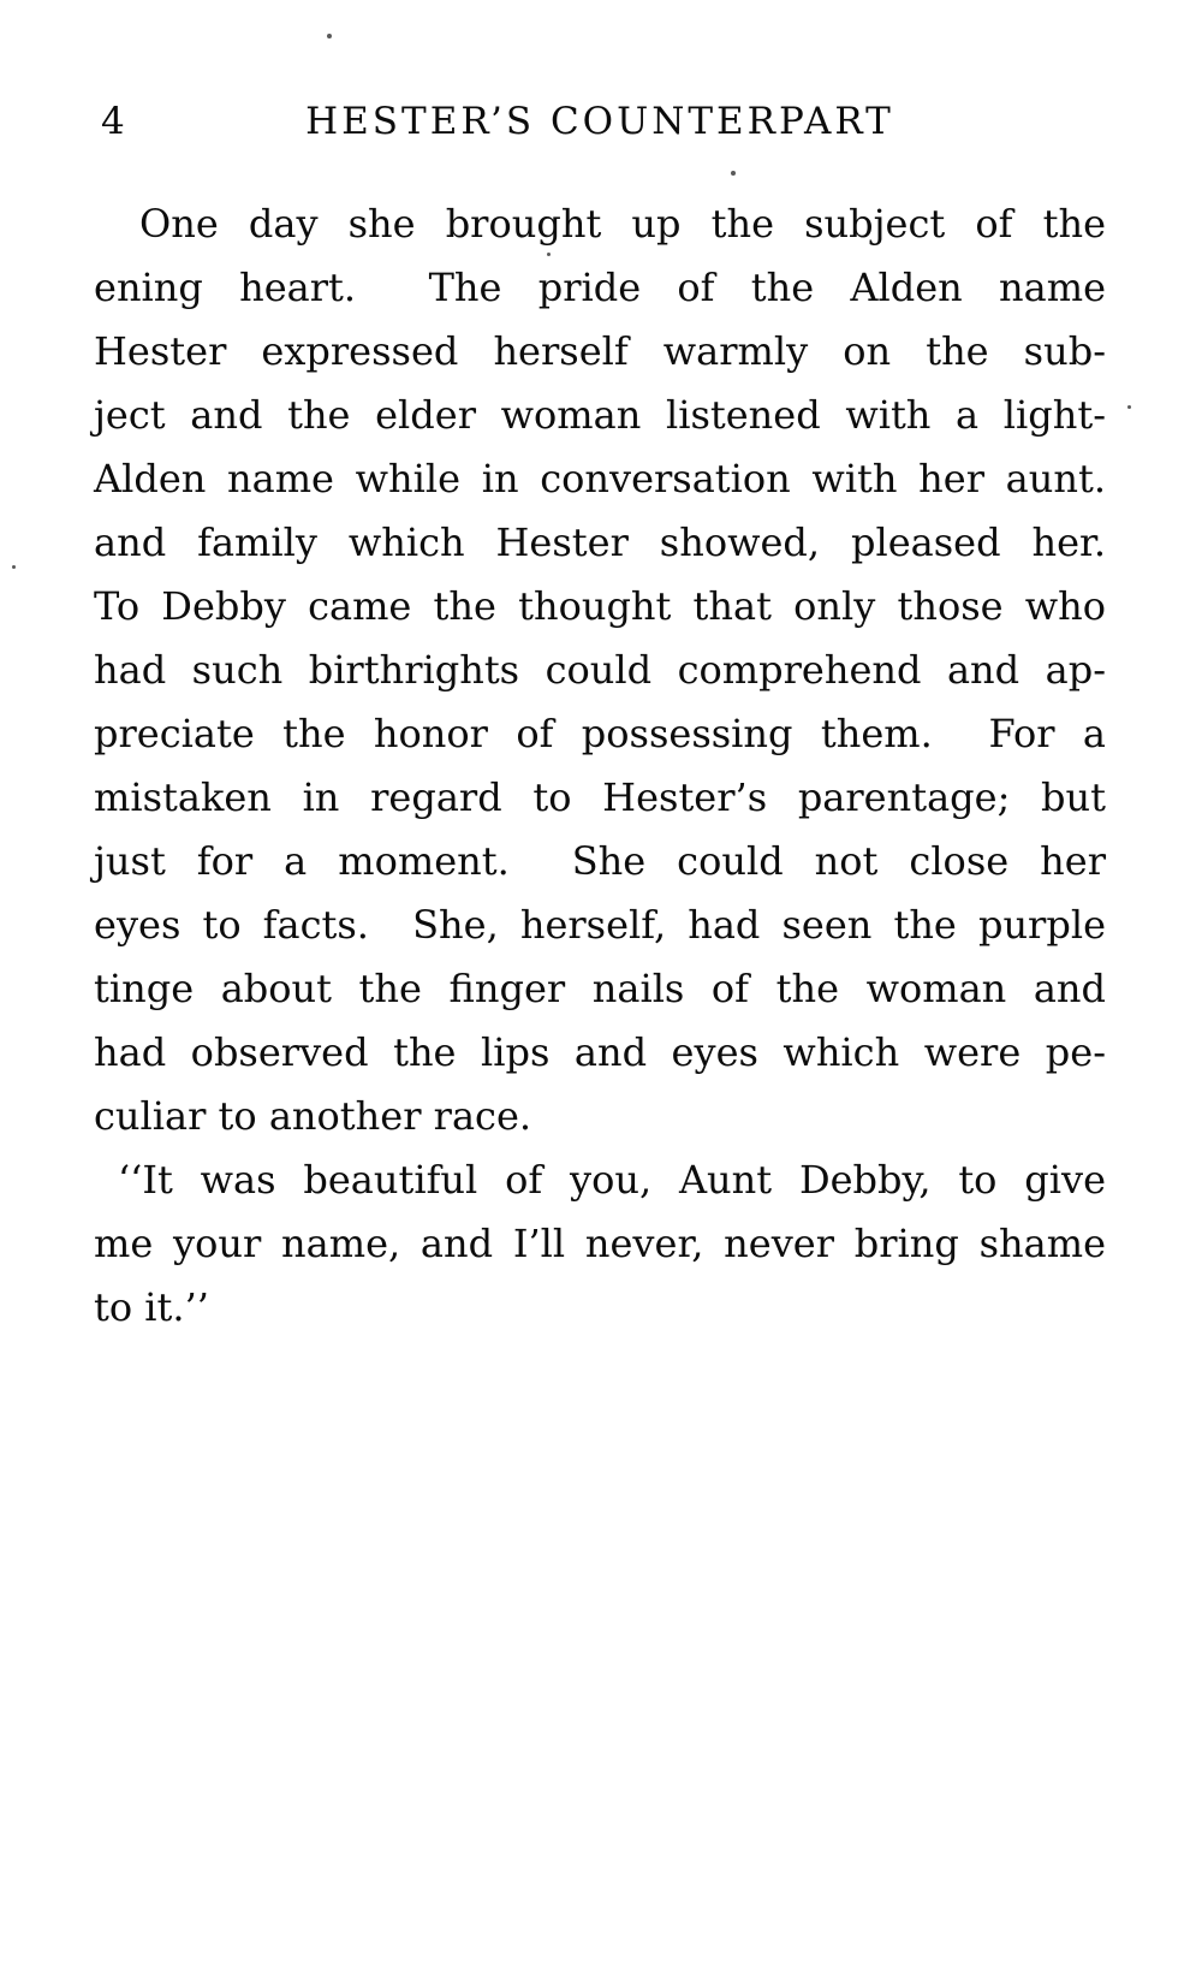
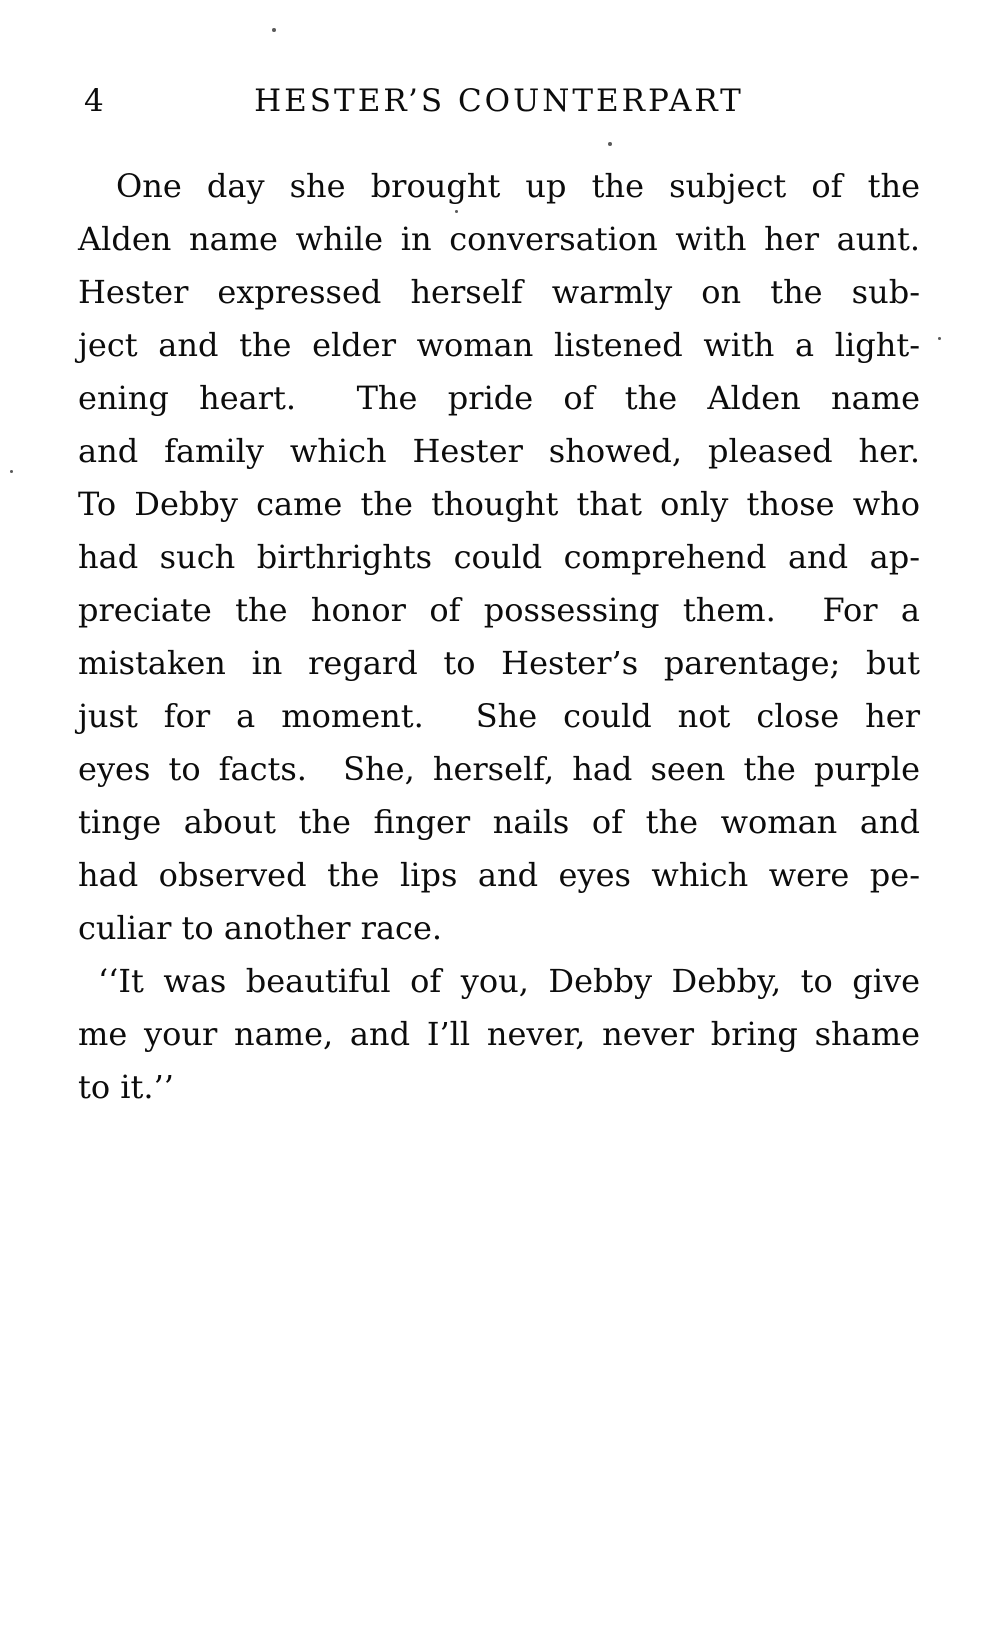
  4
  HESTER’S COUNTERPART
  One day she brought up the subject of the
- ening heart. The pride of the Alden name
+ Alden name while in conversation with her aunt.
  Hester expressed herself warmly on the sub-
  ject and the elder woman listened with a light-
- Alden name while in conversation with her aunt.
+ ening heart. The pride of the Alden name
  and family which Hester showed, pleased her.
  To Debby came the thought that only those who
  had such birthrights could comprehend and ap-
  preciate the honor of possessing them. For a
  mistaken in regard to Hester’s parentage; but
  just for a moment. She could not close her
  eyes to facts. She, herself, had seen the purple
  tinge about the finger nails of the woman and
  had observed the lips and eyes which were pe-
  culiar to another race.
- ‘‘It was beautiful of you, Aunt Debby, to give
+ ‘‘It was beautiful of you, Debby Debby, to give
  me your name, and I’ll never, never bring shame
  to it.’’
